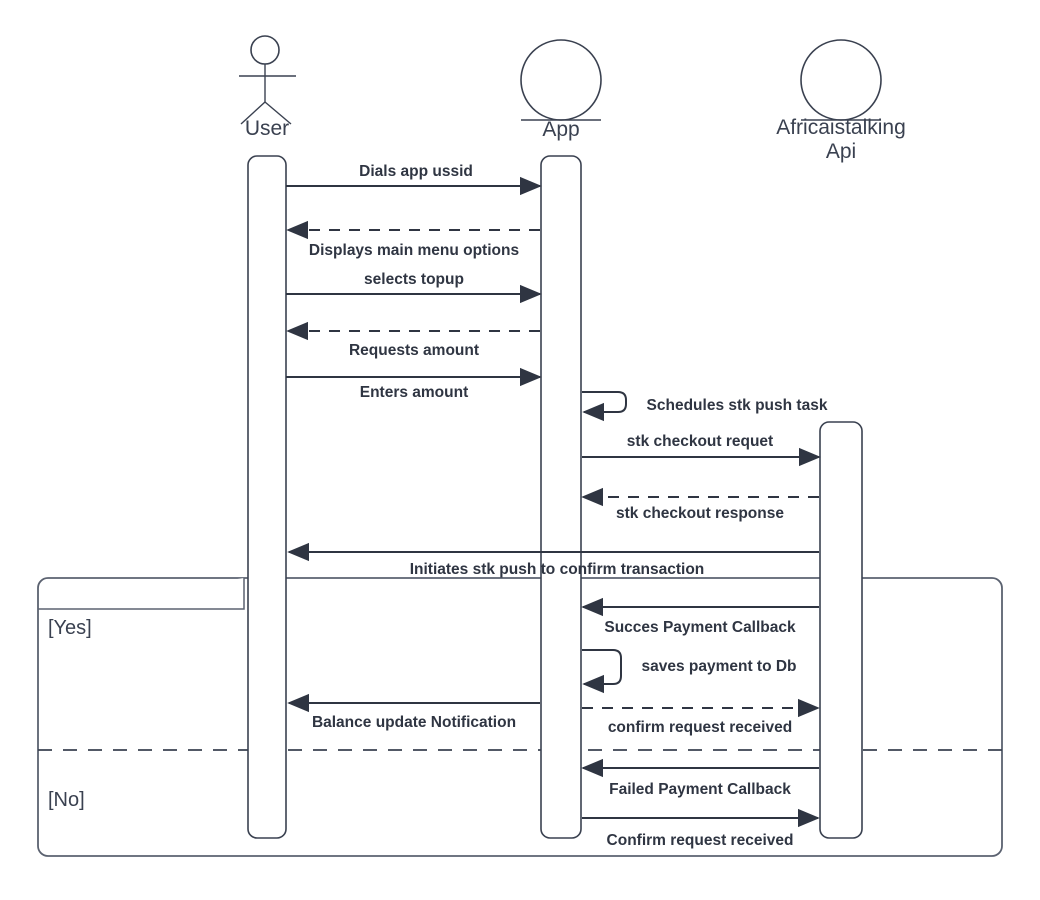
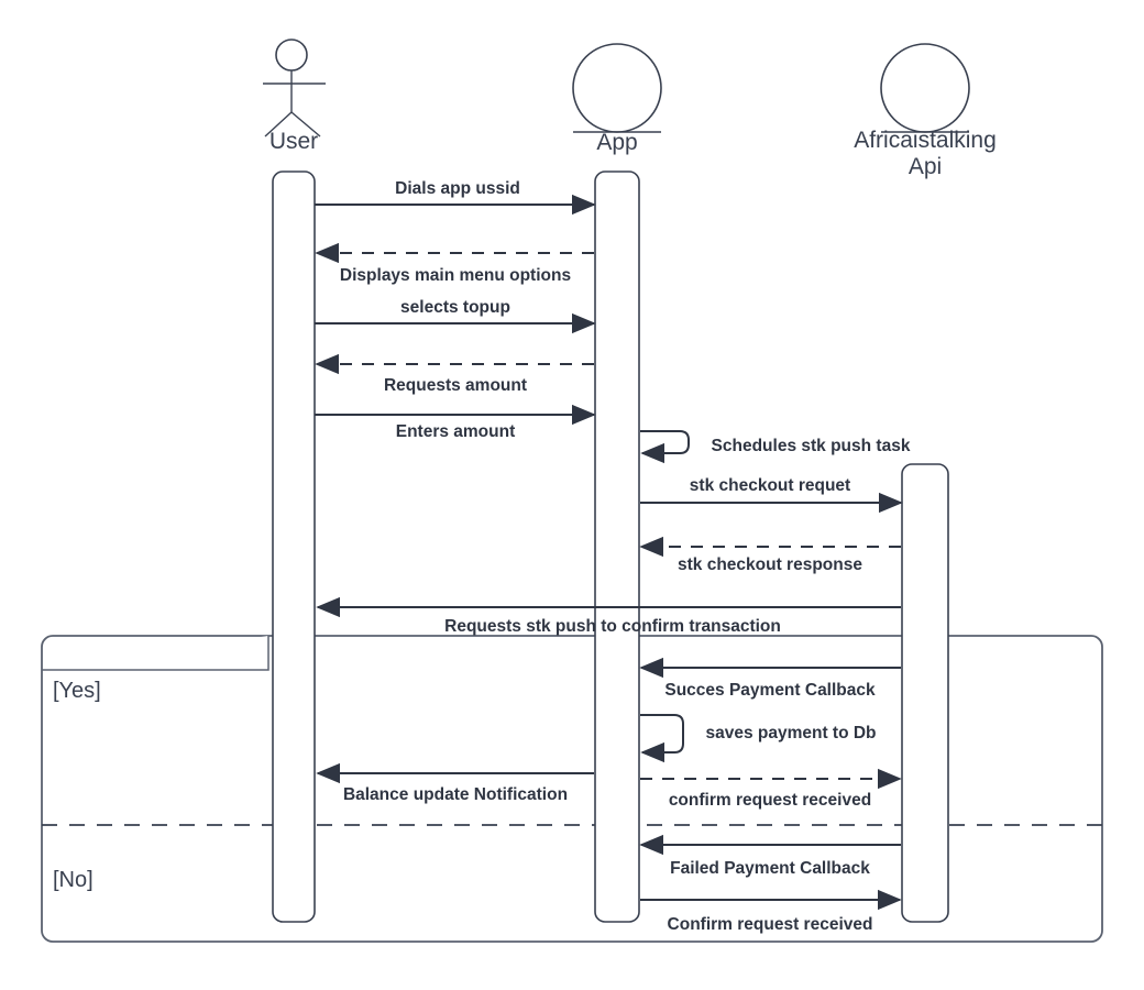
  User
  App
  Africaistalking
  Api
  [Yes]
  [No]
  Dials app ussid
  Displays main menu options
  selects topup
  Requests amount
  Enters amount
  Schedules stk push task
  stk checkout requet
  stk checkout response
- Initiates stk push to confirm transaction
+ Requests stk push to confirm transaction
  Succes Payment Callback
  saves payment to Db
  confirm request received
  Balance update Notification
  Failed Payment Callback
  Confirm request received
